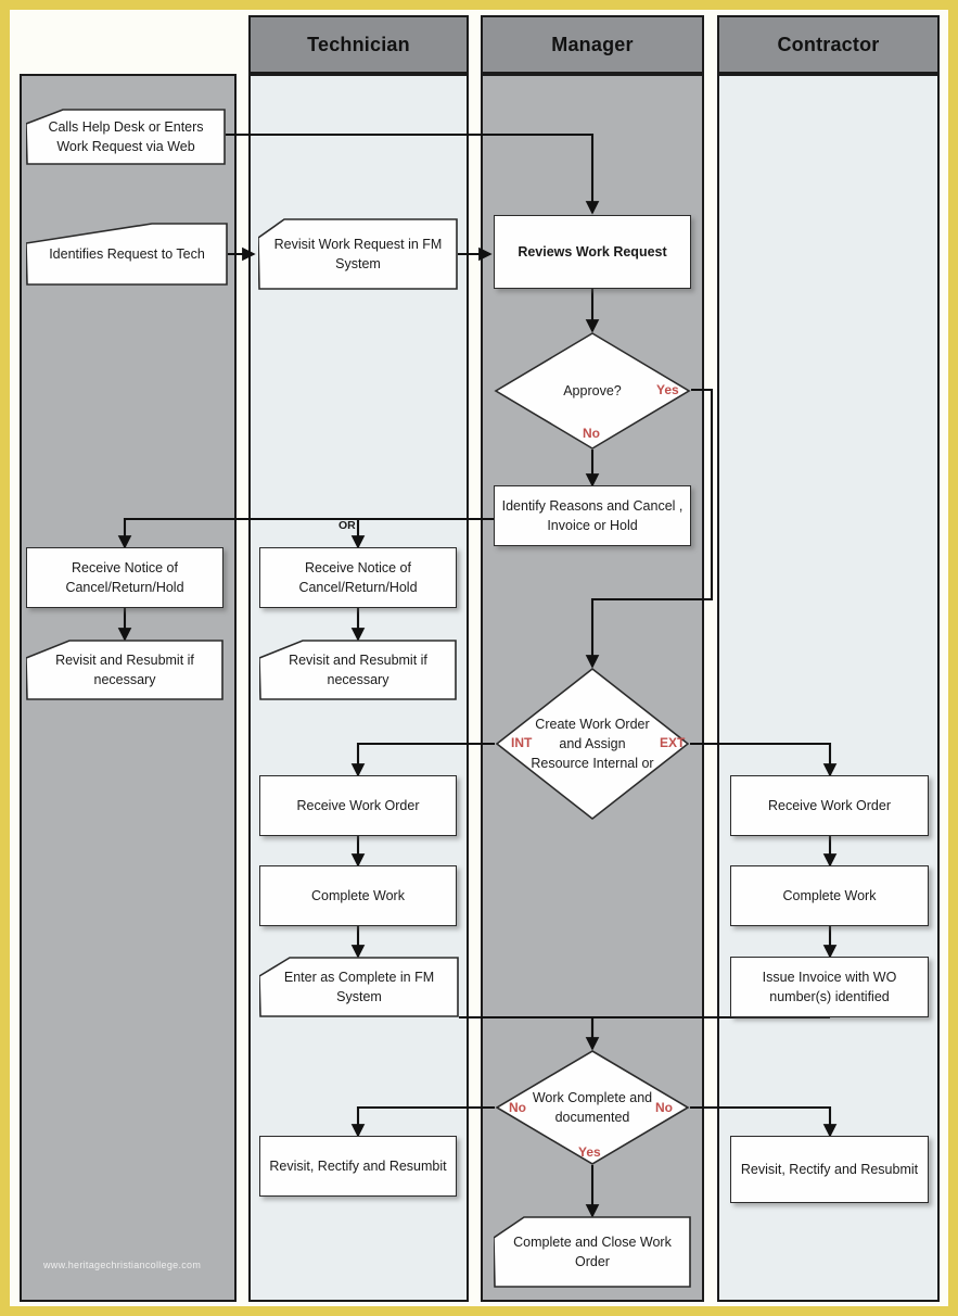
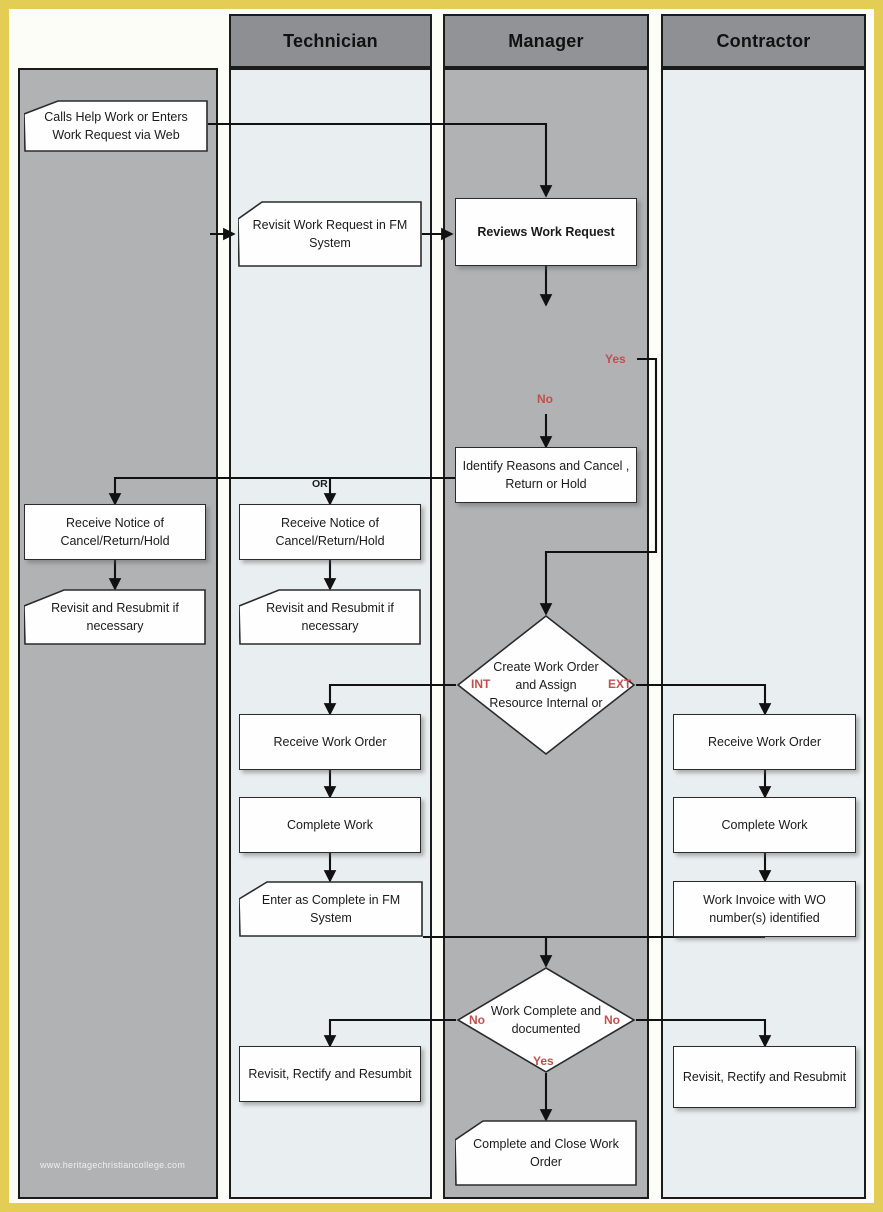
  Technician
  Manager
  Contractor
- Calls Help Desk or Enters Work Request via Web
+ Calls Help Work or Enters Work Request via Web
- Identifies Request to Tech
  Receive Notice of Cancel/Return/Hold
  Revisit and Resubmit if necessary
  www.heritagechristiancollege.com
  Revisit Work Request in FM System
  Receive Notice of Cancel/Return/Hold
  Revisit and Resubmit if necessary
  Receive Work Order
  Complete Work
  Enter as Complete in FM System
  Revisit, Rectify and Resumbit
  Reviews Work Request
- Approve?
  Yes
  No
- Identify Reasons and Cancel , Invoice or Hold
+ Identify Reasons and Cancel , Return or Hold
  OR
  Create Work Order and Assign Resource Internal or
  INT
  EXT
  Work Complete and documented
  No
  No
  Yes
  Complete and Close Work Order
  Receive Work Order
  Complete Work
- Issue Invoice with WO number(s) identified
+ Work Invoice with WO number(s) identified
  Revisit, Rectify and Resubmit
